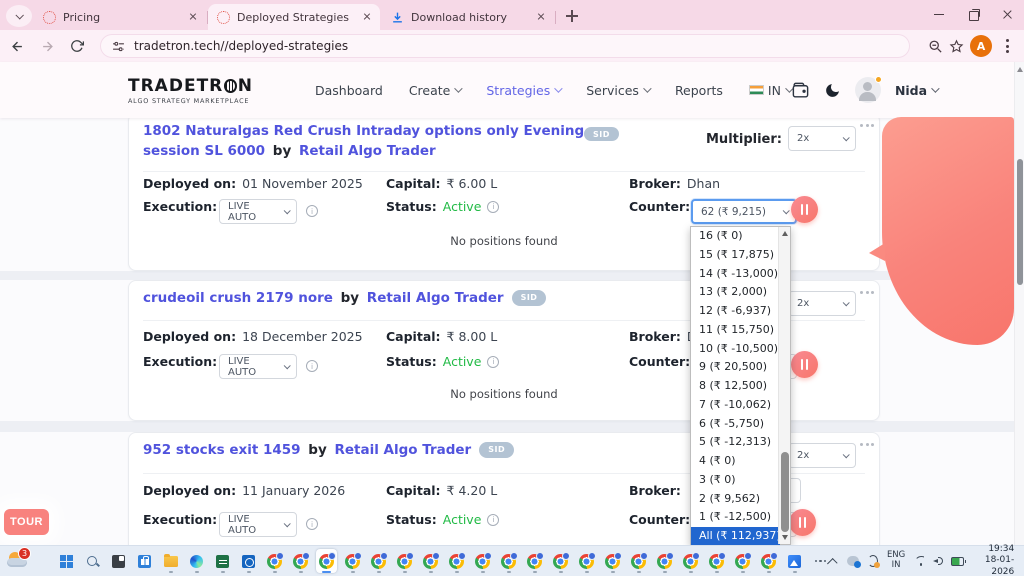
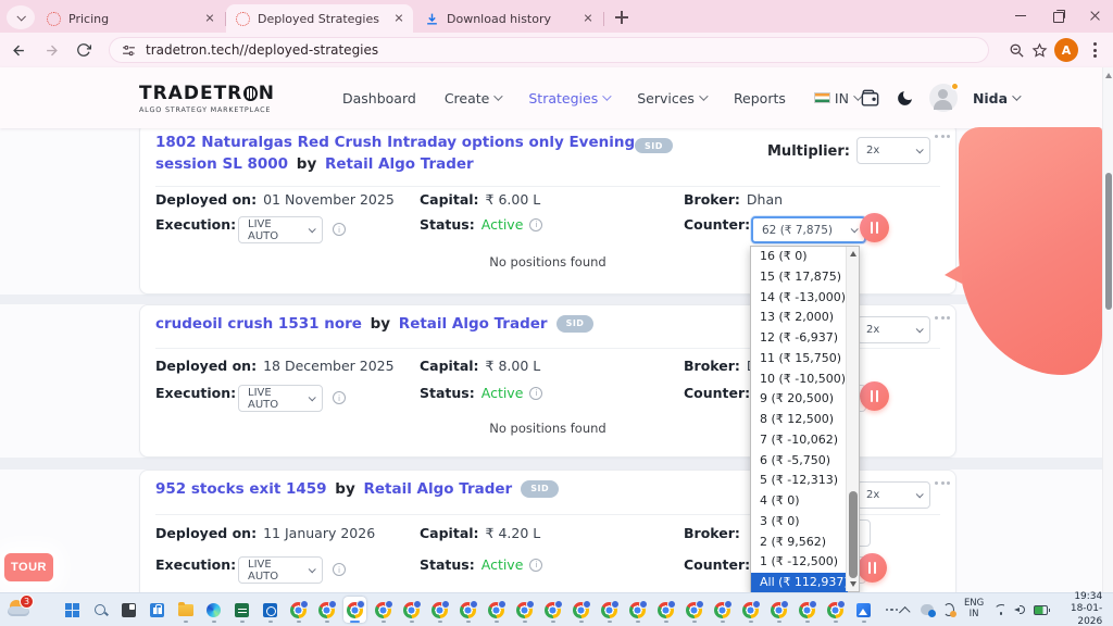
  Pricing
  Deployed Strategies
  Download history
  tradetron.tech//deployed-strategies
  A
  TRADETR
  N
  ALGO STRATEGY MARKETPLACE
  Dashboard
  Create
  Strategies
  Services
  Reports
  IN
  Nida
- 1802 Naturalgas Red Crush Intraday options only Evening session SL 6000 by Retail Algo Trader
+ 1802 Naturalgas Red Crush Intraday options only Evening session SL 8000 by Retail Algo Trader
  SID
  Multiplier:
  2x
  Deployed on:
  01 November 2025
  Capital:
  ₹ 6.00 L
  Broker:
  Dhan
  Execution:
  LIVE AUTO
  Status:
  Active
  Counter:
- 62 (₹ 9,215)
+ 62 (₹ 7,875)
  No positions found
- crudeoil crush 2179 nore by Retail Algo Trader SID
+ crudeoil crush 1531 nore by Retail Algo Trader SID
  2x
  Deployed on:
  18 December 2025
  Capital:
  ₹ 8.00 L
  Broker:
  Execution:
  LIVE AUTO
  Status:
  Active
  Counter:
  No positions found
  952 stocks exit 1459 by Retail Algo Trader SID
  2x
  Deployed on:
  11 January 2026
  Capital:
  ₹ 4.20 L
  Broker:
  Execution:
  LIVE AUTO
  Status:
  Active
  Counter:
  16 (₹ 0)
  15 (₹ 17,875)
  14 (₹ -13,000)
  13 (₹ 2,000)
  12 (₹ -6,937)
  11 (₹ 15,750)
  10 (₹ -10,500)
  9 (₹ 20,500)
  8 (₹ 12,500)
  7 (₹ -10,062)
  6 (₹ -5,750)
  5 (₹ -12,313)
  4 (₹ 0)
  3 (₹ 0)
  2 (₹ 9,562)
  1 (₹ -12,500)
  All (₹ 112,937
  TOUR
  3
  ENG
  IN
  19:34
  18-01-2026
